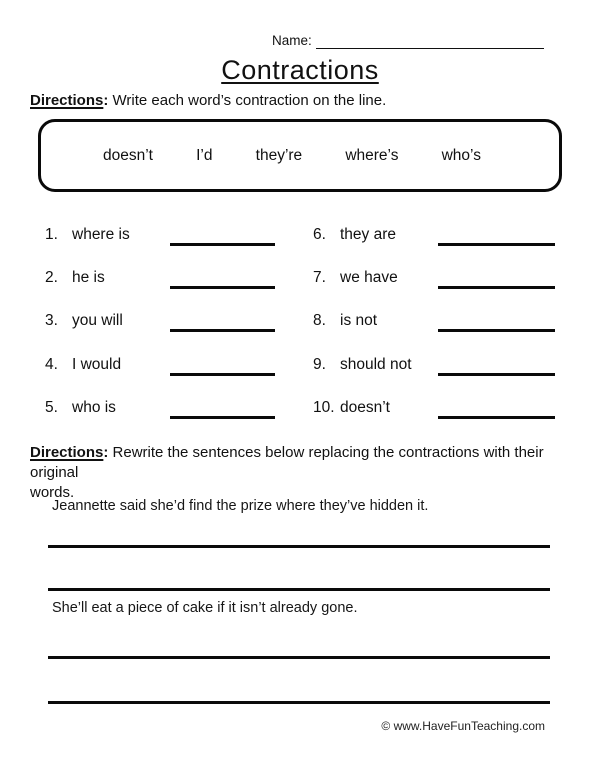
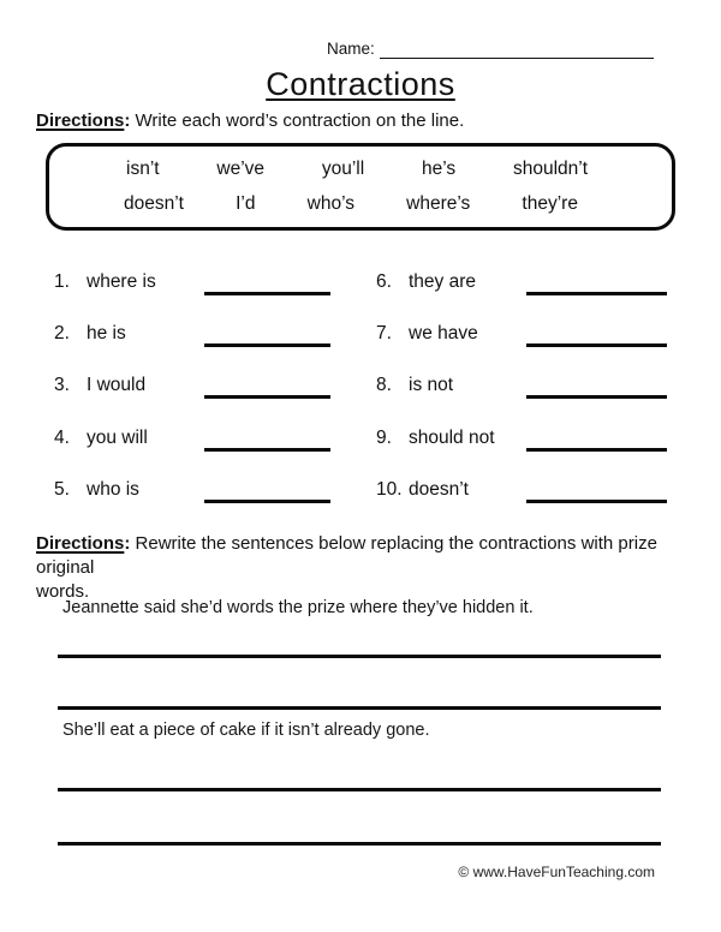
  Name:
  Contractions
  Directions: Write each word’s contraction on the line.
+ isn’t
+ we’ve
+ you’ll
+ he’s
+ shouldn’t
  doesn’t
  I’d
- they’re
+ who’s
  where’s
- who’s
+ they’re
  1.
  where is
  2.
  he is
  3.
- you will
+ I would
  4.
- I would
+ you will
  5.
  who is
  6.
  they are
  7.
  we have
  8.
  is not
  9.
  should not
  10.
  doesn’t
- Directions: Rewrite the sentences below replacing the contractions with their original
+ Directions: Rewrite the sentences below replacing the contractions with prize original
  words.
- Jeannette said she’d find the prize where they’ve hidden it.
+ Jeannette said she’d words the prize where they’ve hidden it.
  She’ll eat a piece of cake if it isn’t already gone.
  © www.HaveFunTeaching.com
